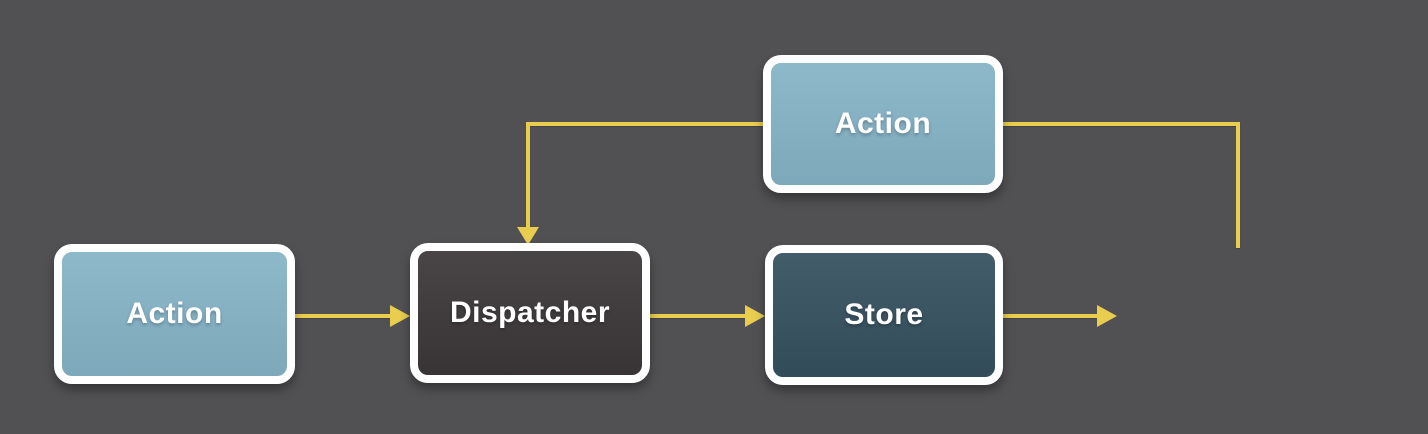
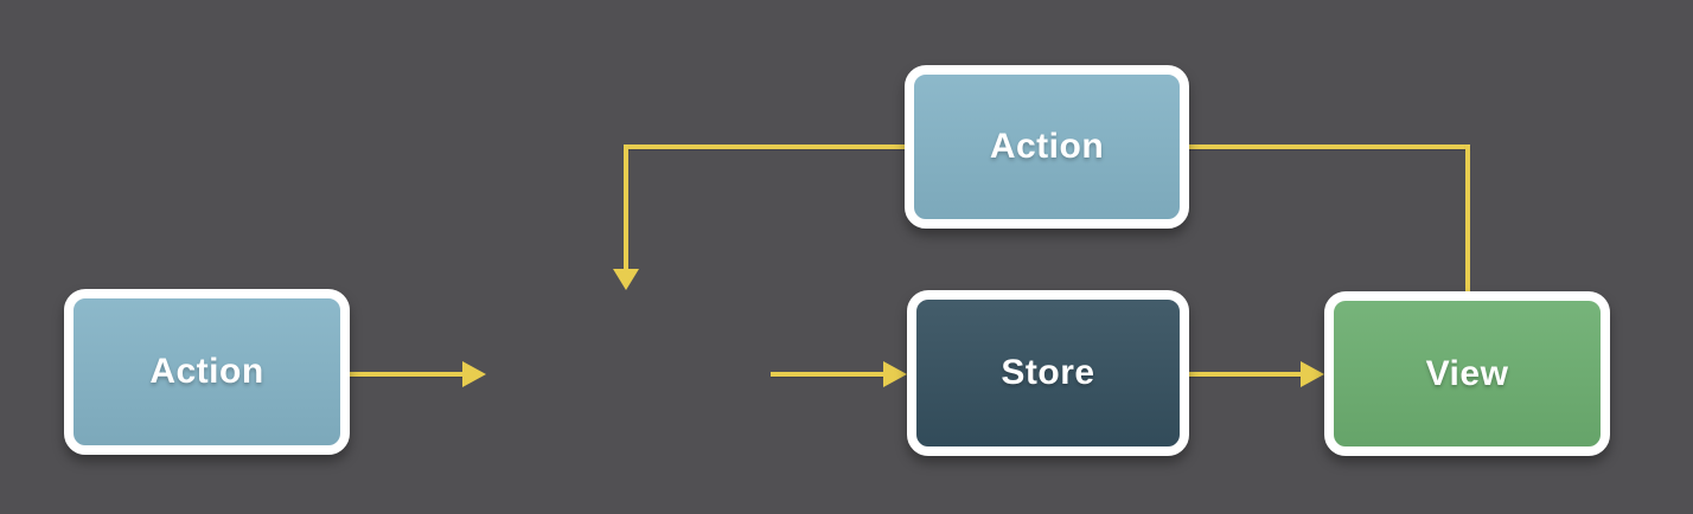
  Action
  Action
- Dispatcher
  Store
+ View
